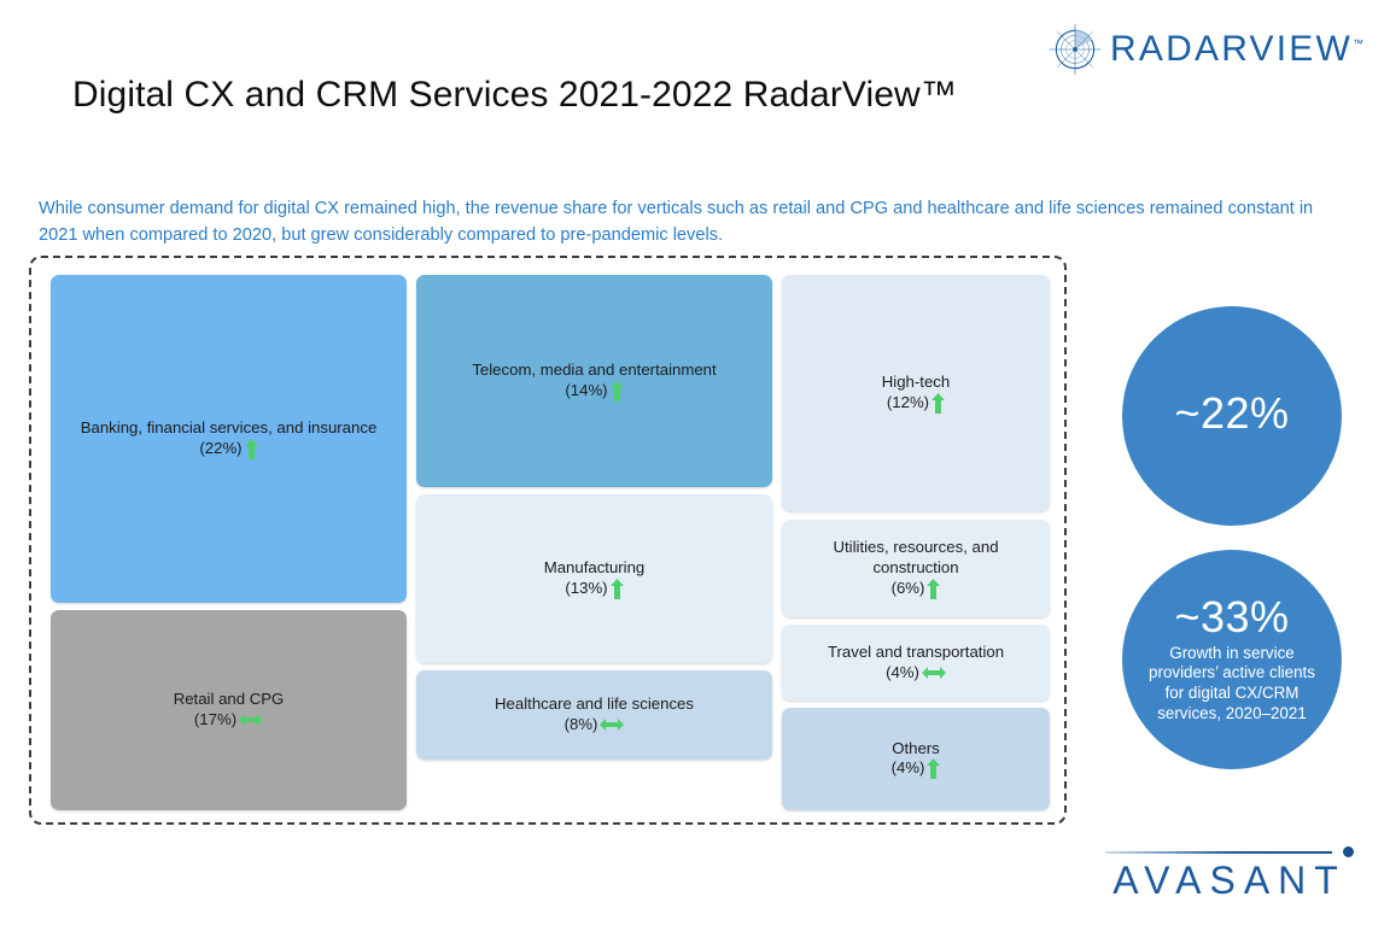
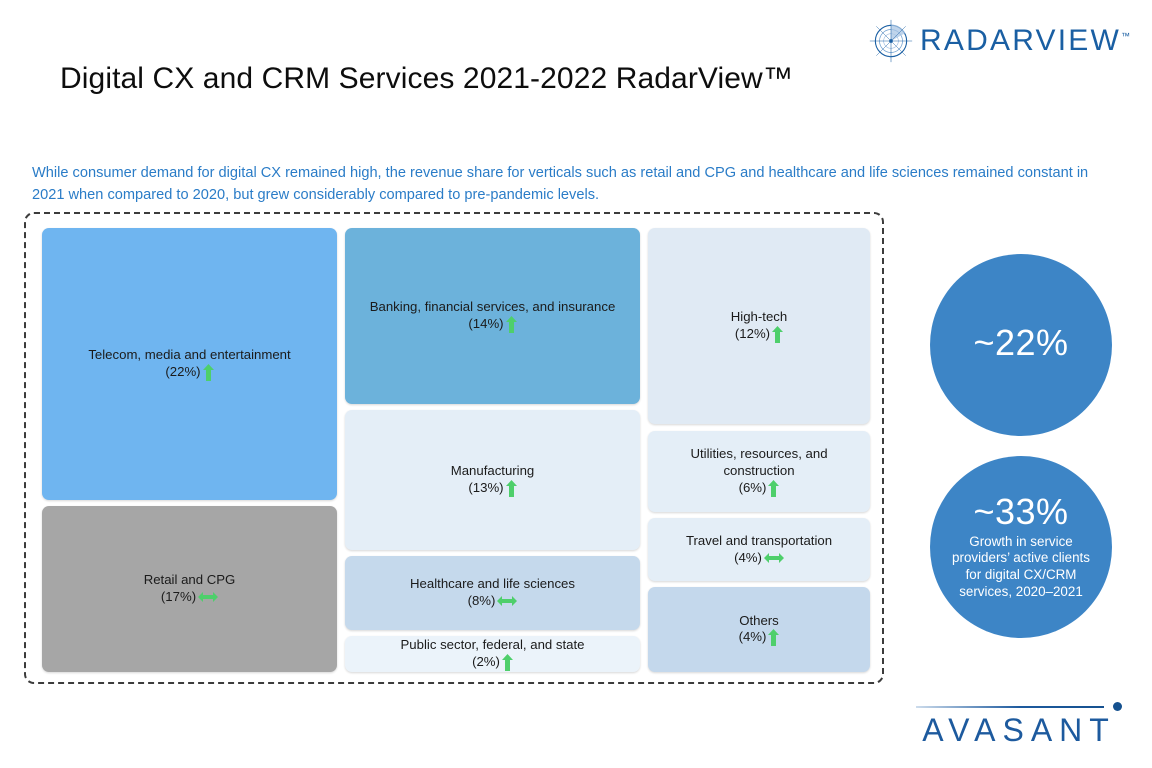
  RADARVIEW™
  Digital CX and CRM Services 2021-2022 RadarView™
  While consumer demand for digital CX remained high, the revenue share for verticals such as retail and CPG and healthcare and life sciences remained constant in 2021 when compared to 2020, but grew considerably compared to pre-pandemic levels.
- Banking, financial services, and insurance
+ Telecom, media and entertainment
  (22%)
  Retail and CPG
  (17%)
- Telecom, media and entertainment
+ Banking, financial services, and insurance
  (14%)
  Manufacturing
  (13%)
  Healthcare and life sciences
  (8%)
+ Public sector, federal, and state
+ (2%)
  High-tech
  (12%)
  Utilities, resources, and construction
  (6%)
  Travel and transportation
  (4%)
  Others
  (4%)
  ~22%
  ~33%
  Growth in service providers’ active clients for digital CX/CRM services, 2020–2021
  AVASANT
